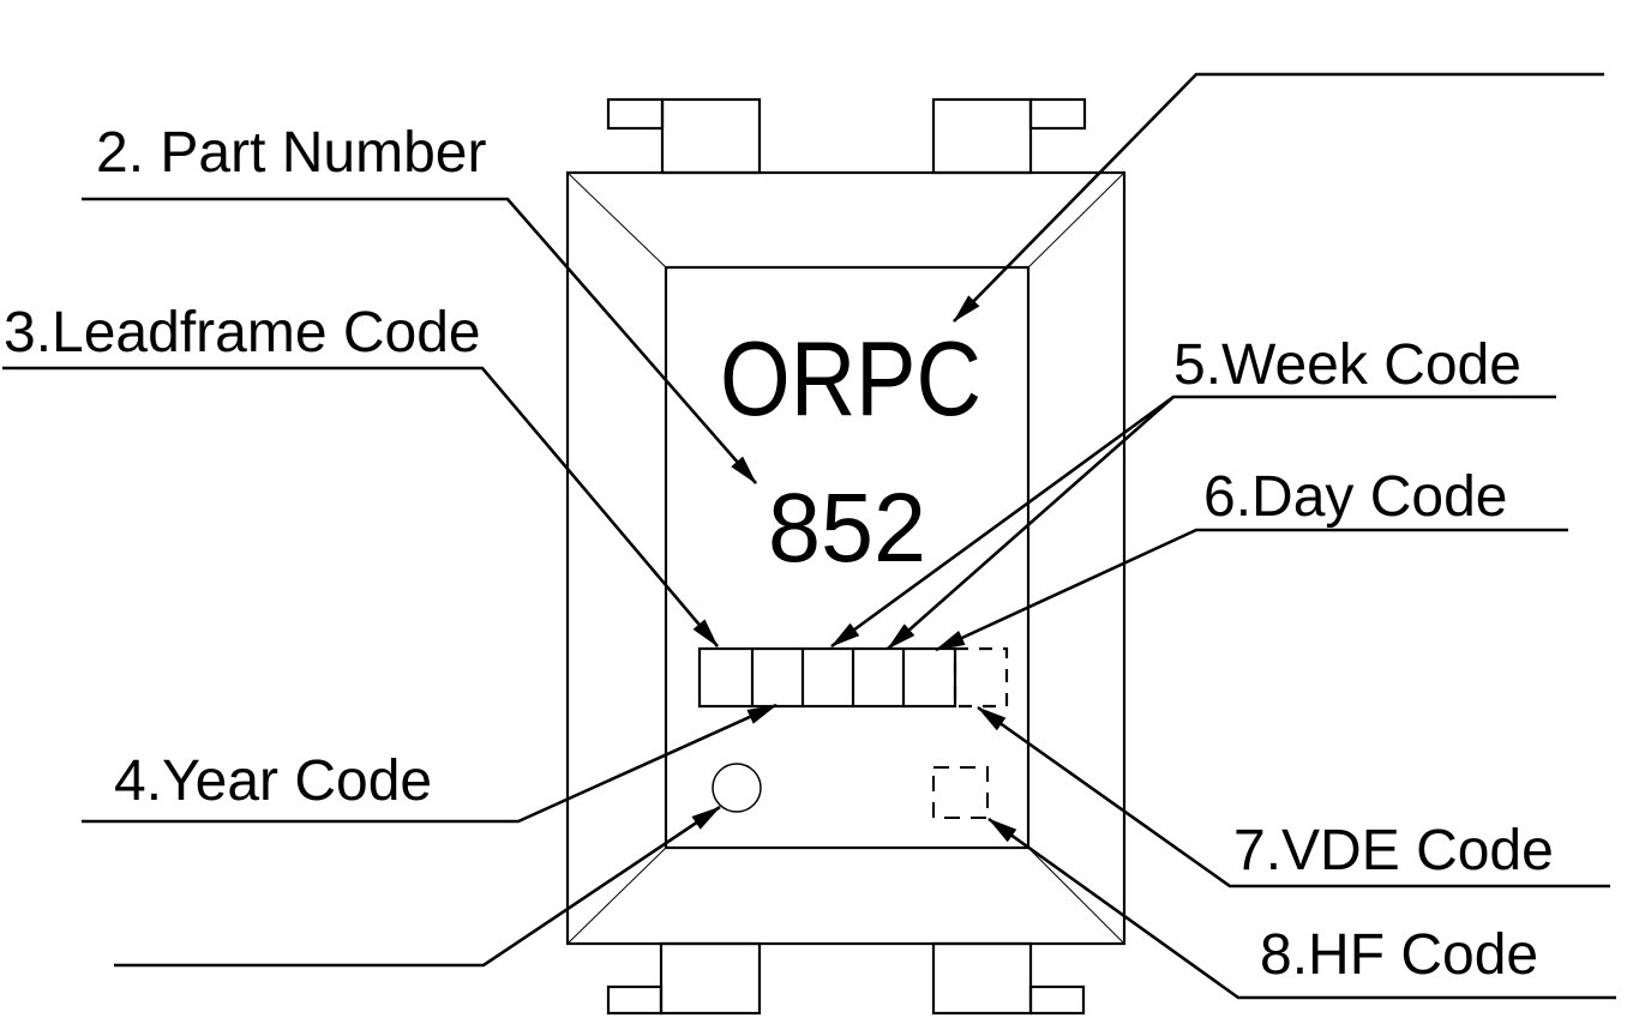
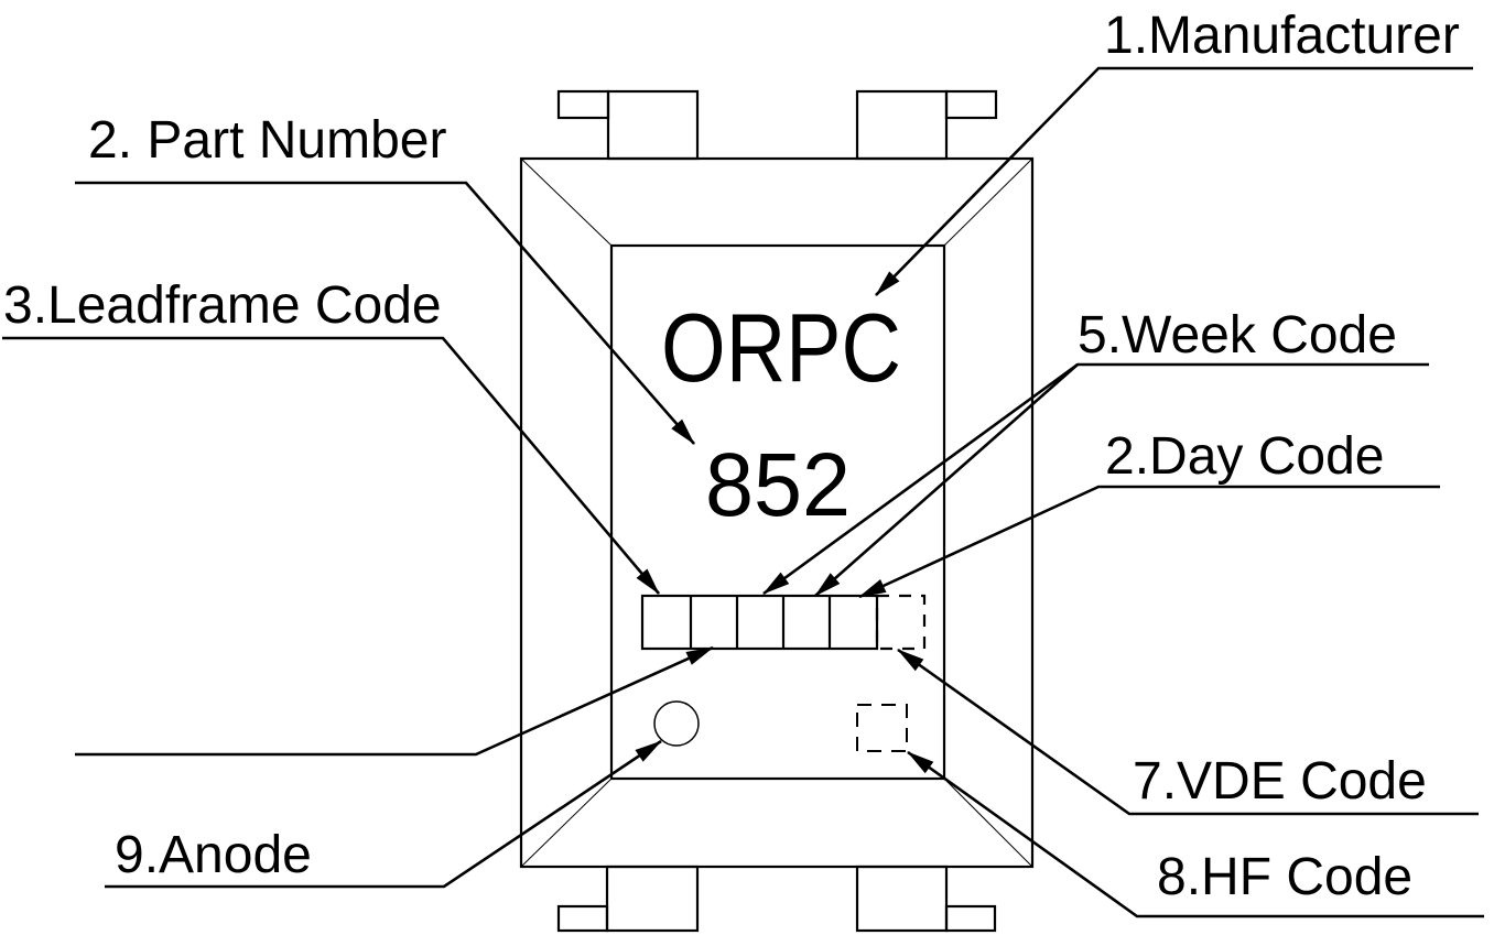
  ORPC
  852
+ 1.Manufacturer
  2. Part Number
  3.Leadframe Code
- 4.Year Code
  5.Week Code
- 6.Day Code
+ 2.Day Code
  7.VDE Code
  8.HF Code
+ 9.Anode
